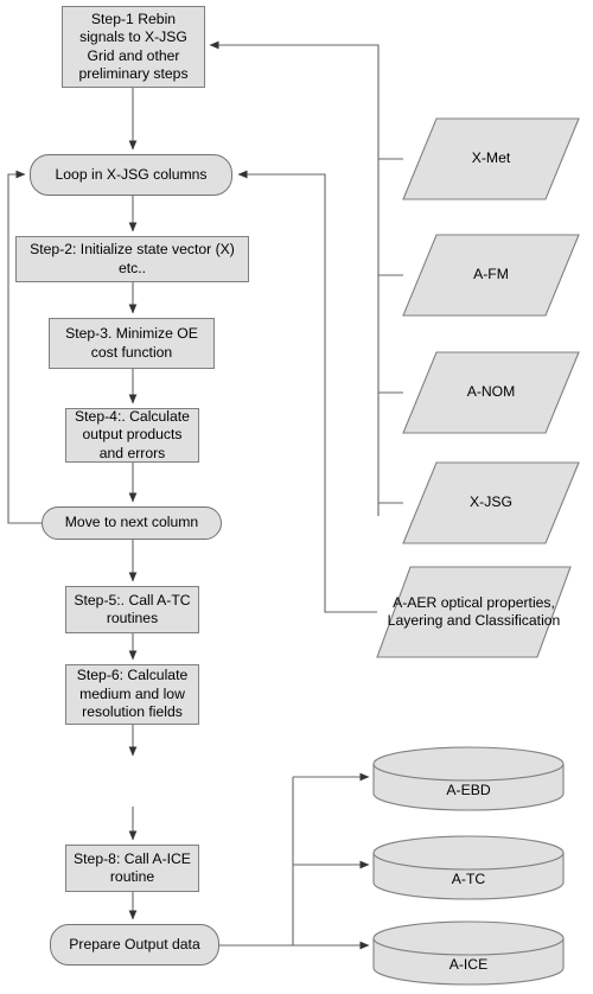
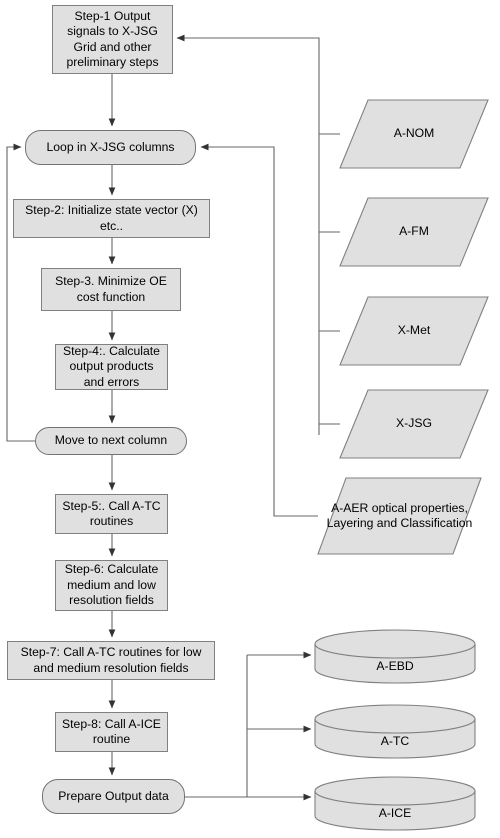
- Step-1 Rebin signals to X-JSG Grid and other preliminary steps
+ Step-1 Output signals to X-JSG Grid and other preliminary steps
  Loop in X-JSG columns
  Step-2: Initialize state vector (X) etc..
  Step-3. Minimize OE cost function
  Step-4:. Calculate output products and errors
  Move to next column
  Step-5:. Call A-TC routines
  Step-6: Calculate medium and low resolution fields
+ Step-7: Call A-TC routines for low and medium resolution fields
  Step-8: Call A-ICE routine
  Prepare Output data
- X-Met
+ A-NOM
  A-FM
- A-NOM
+ X-Met
  X-JSG
  A-AER optical properties, Layering and Classification
  A-EBD
  A-TC
  A-ICE
